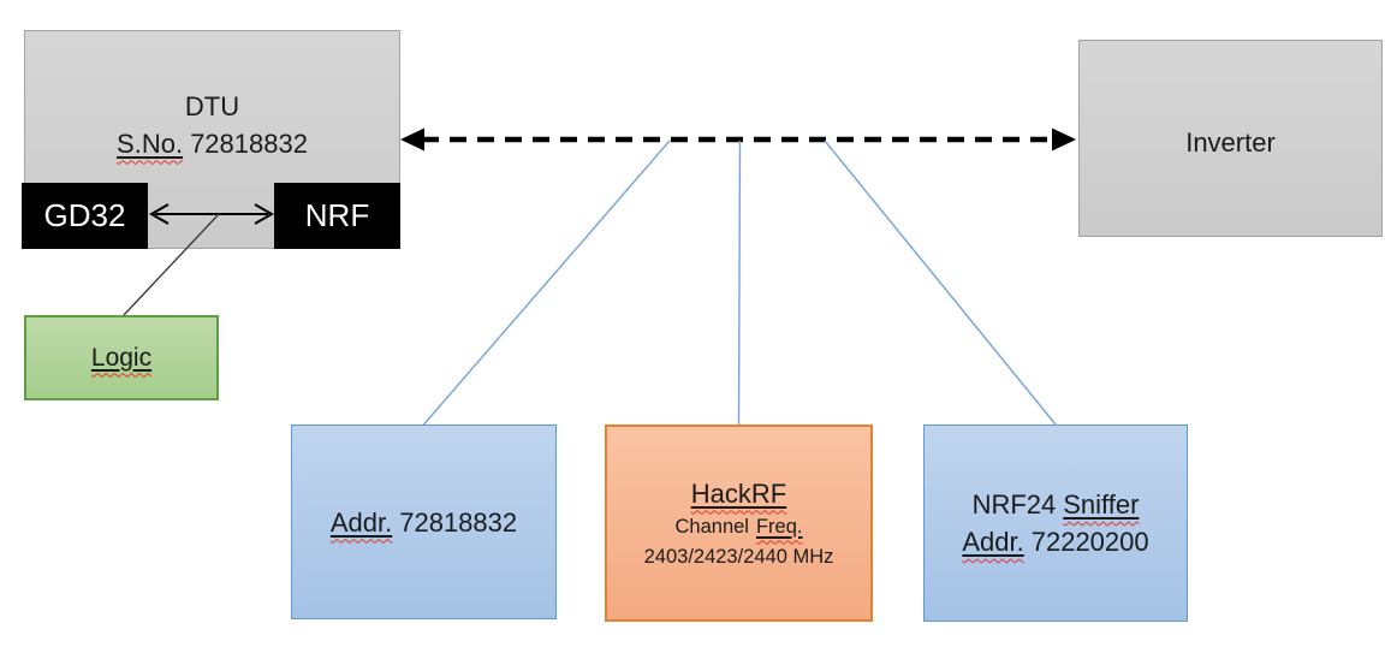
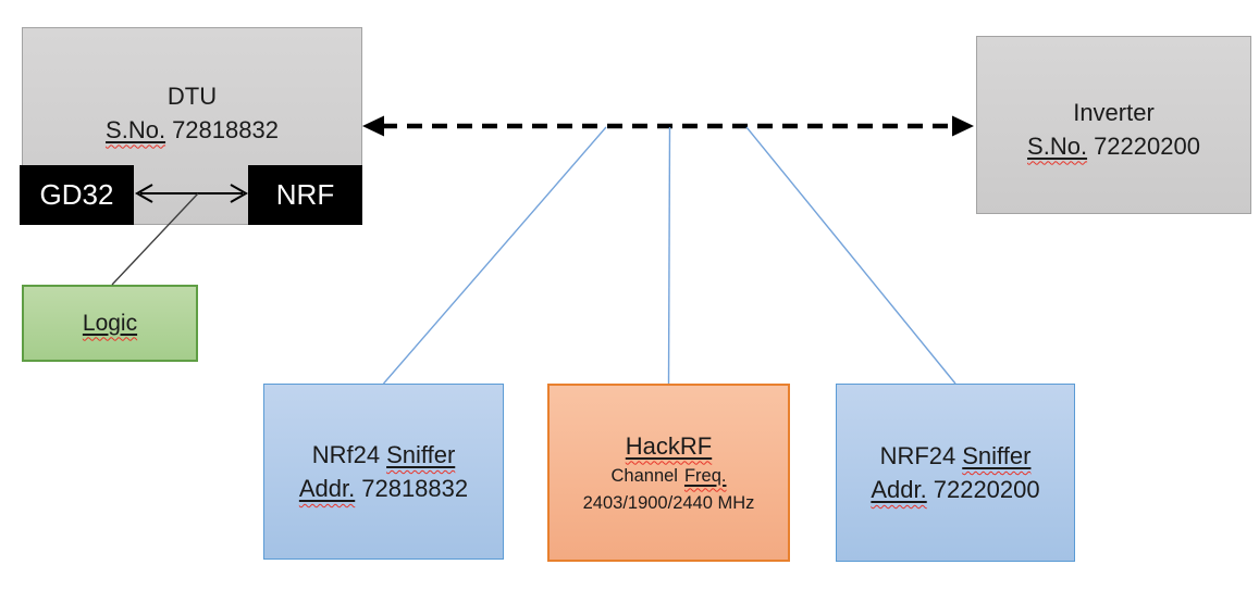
  DTU
  S.No. 72818832
  GD32
  NRF
  Logic
  Inverter
+ S.No. 72220200
+ NRf24 Sniffer
  Addr. 72818832
  HackRF
  Channel Freq.
- 2403/2423/2440 MHz
+ 2403/1900/2440 MHz
  NRF24 Sniffer
  Addr. 72220200
